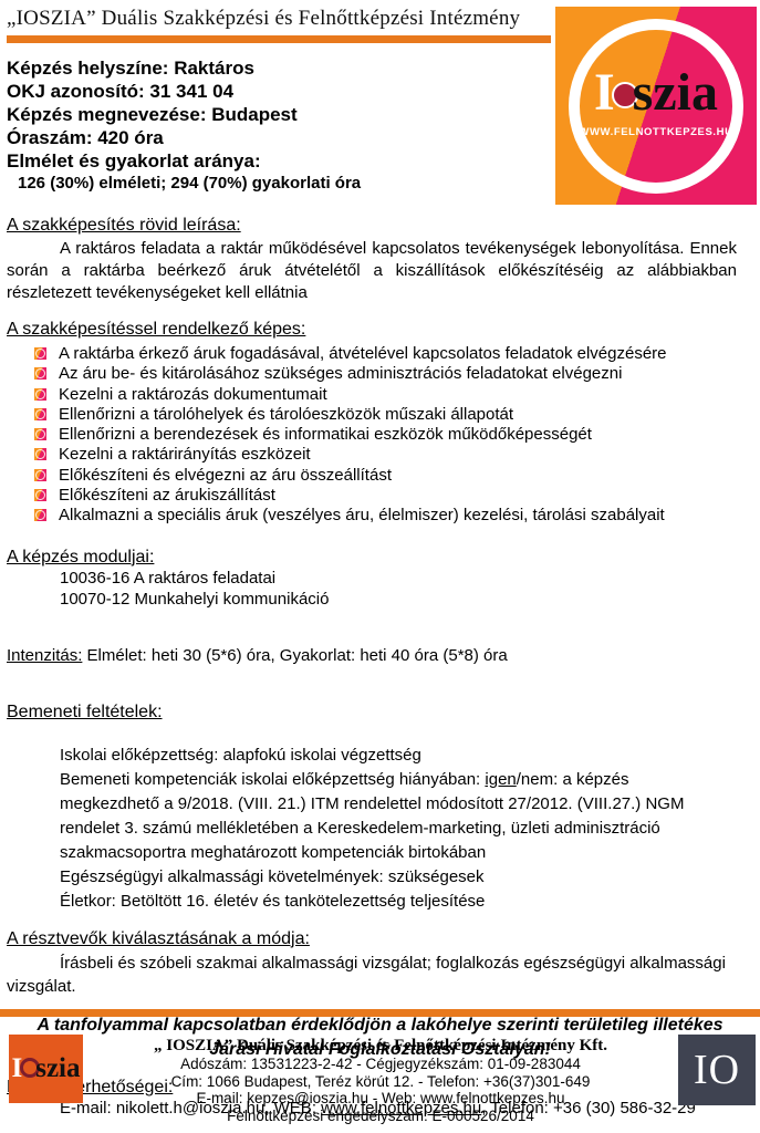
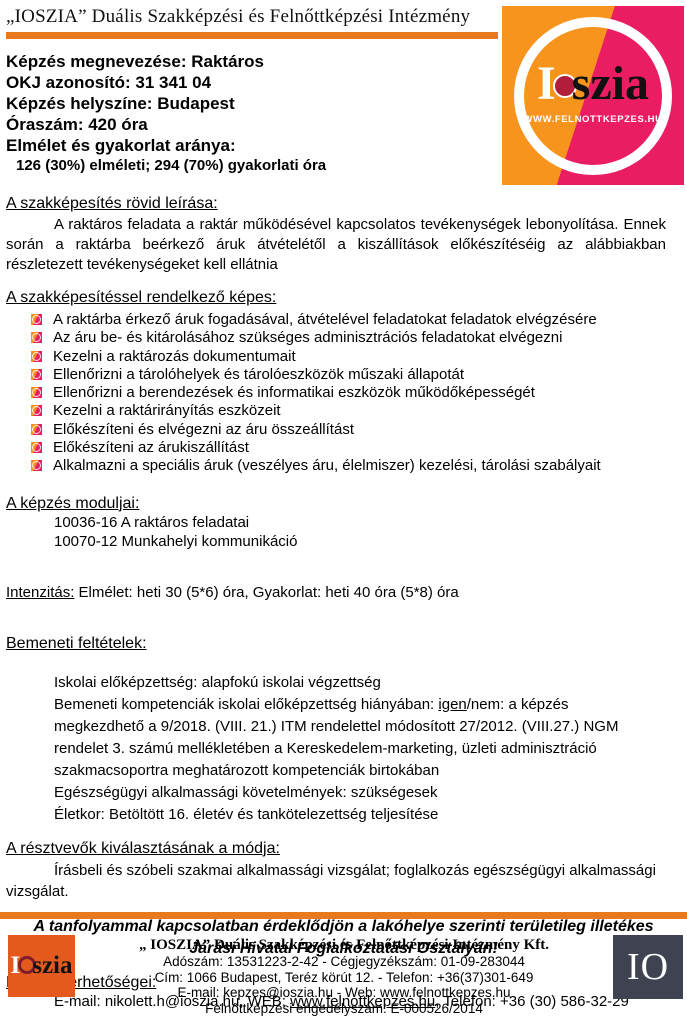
  „IOSZIA” Duális Szakképzési és Felnőttképzési Intézmény
  I szia
  WWW.FELNOTTKEPZES.HU
- Képzés helyszíne: Raktáros
+ Képzés megnevezése: Raktáros
  OKJ azonosító: 31 341 04
- Képzés megnevezése: Budapest
+ Képzés helyszíne: Budapest
  Óraszám: 420 óra
  Elmélet és gyakorlat aránya:
  126 (30%) elméleti; 294 (70%) gyakorlati óra
  A szakképesítés rövid leírása:
  A raktáros feladata a raktár működésével kapcsolatos tevékenységek lebonyolítása. Ennek során a raktárba beérkező áruk átvételétől a kiszállítások előkészítéséig az alábbiakban részletezett tevékenységeket kell ellátnia
  A szakképesítéssel rendelkező képes:
- A raktárba érkező áruk fogadásával, átvételével kapcsolatos feladatok elvégzésére
+ A raktárba érkező áruk fogadásával, átvételével feladatokat feladatok elvégzésére
  Az áru be- és kitárolásához szükséges adminisztrációs feladatokat elvégezni
  Kezelni a raktározás dokumentumait
  Ellenőrizni a tárolóhelyek és tárolóeszközök műszaki állapotát
  Ellenőrizni a berendezések és informatikai eszközök működőképességét
  Kezelni a raktárirányítás eszközeit
  Előkészíteni és elvégezni az áru összeállítást
  Előkészíteni az árukiszállítást
  Alkalmazni a speciális áruk (veszélyes áru, élelmiszer) kezelési, tárolási szabályait
  A képzés moduljai:
  10036-16 A raktáros feladatai
  10070-12 Munkahelyi kommunikáció
  Intenzitás: Elmélet: heti 30 (5*6) óra, Gyakorlat: heti 40 óra (5*8) óra
  Bemeneti feltételek:
  Iskolai előképzettség: alapfokú iskolai végzettség
  Bemeneti kompetenciák iskolai előképzettség hiányában: igen/nem: a képzés megkezdhető a 9/2018. (VIII. 21.) ITM rendelettel módosított 27/2012. (VIII.27.) NGM rendelet 3. számú mellékletében a Kereskedelem-marketing, üzleti adminisztráció szakmacsoportra meghatározott kompetenciák birtokában
  Egészségügyi alkalmassági követelmények: szükségesek
  Életkor: Betöltött 16. életév és tankötelezettség teljesítése
  A résztvevők kiválasztásának a módja:
  Írásbeli és szóbeli szakmai alkalmassági vizsgálat; foglalkozás egészségügyi alkalmassági vizsgálat.
  A tanfolyammal kapcsolatban érdeklődjön a lakóhelye szerinti területileg illetékes Járási Hivatal Foglalkoztatási Osztályán!
  E-mail: nikolett.h@ioszia.hu, WEB: www.felnottkepzes.hu, Telefon: +36 (30) 586-32-29
  I
  szia
  „ IOSZIA” Duális Szakképzési és Felnőttképzési Intézmény Kft.
  Adószám: 13531223-2-42 - Cégjegyzékszám: 01-09-283044
  Cím: 1066 Budapest, Teréz körút 12. - Telefon: +36(37)301-649
  E-mail: kepzes@ioszia.hu - Web: www.felnottkepzes.hu
  Felnőttképzési engedélyszám: E-000526/2014
  IO
